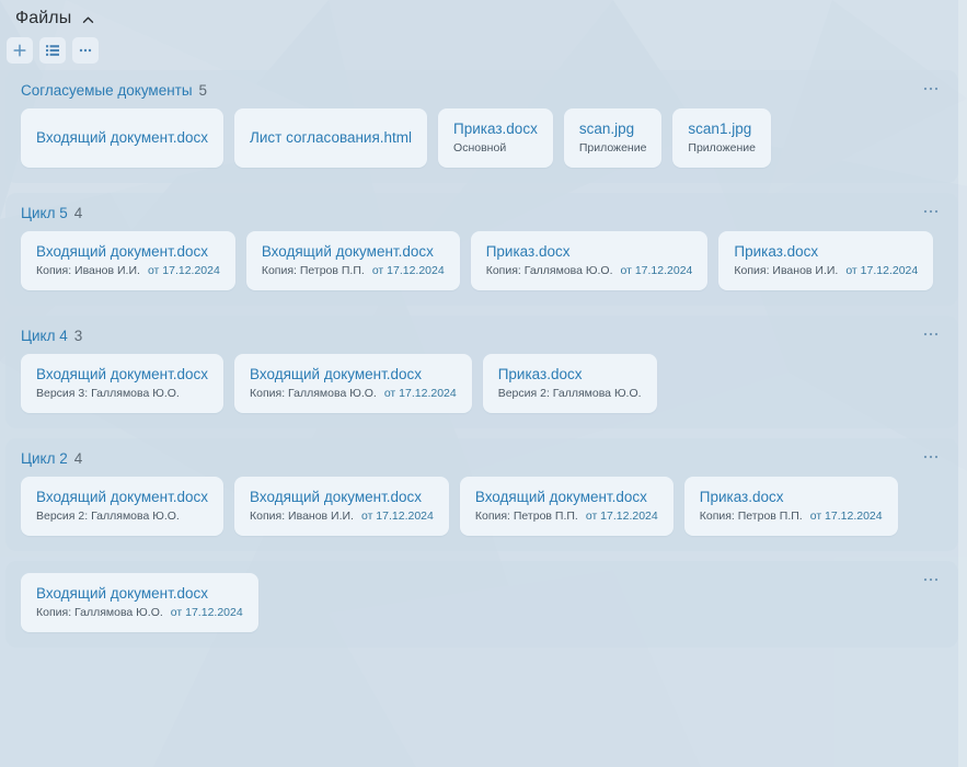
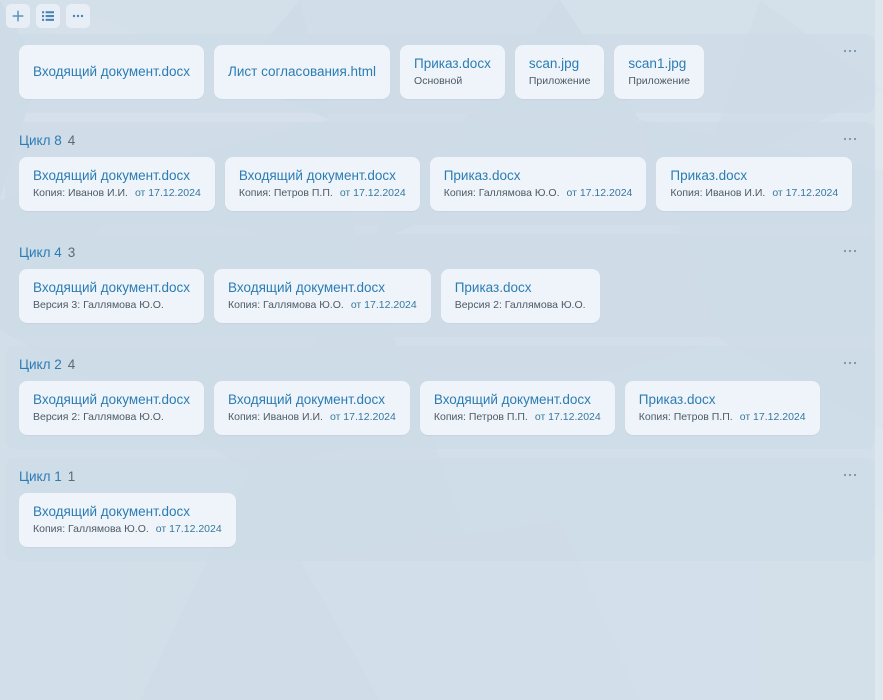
- Файлы
- Согласуемые документы
- 5
  Входящий документ.docx
  Лист согласования.html
  Приказ.docx
  Основной
  scan.jpg
  Приложение
  scan1.jpg
  Приложение
- Цикл 5
+ Цикл 8
  4
  Входящий документ.docx
  Копия: Иванов И.И. от 17.12.2024
  Входящий документ.docx
  Копия: Петров П.П. от 17.12.2024
  Приказ.docx
  Копия: Галлямова Ю.О. от 17.12.2024
  Приказ.docx
  Копия: Иванов И.И. от 17.12.2024
  Цикл 4
  3
  Входящий документ.docx
  Версия 3: Галлямова Ю.О.
  Входящий документ.docx
  Копия: Галлямова Ю.О. от 17.12.2024
  Приказ.docx
  Версия 2: Галлямова Ю.О.
  Цикл 2
  4
  Входящий документ.docx
  Версия 2: Галлямова Ю.О.
  Входящий документ.docx
  Копия: Иванов И.И. от 17.12.2024
  Входящий документ.docx
  Копия: Петров П.П. от 17.12.2024
  Приказ.docx
  Копия: Петров П.П. от 17.12.2024
+ Цикл 1
+ 1
  Входящий документ.docx
  Копия: Галлямова Ю.О. от 17.12.2024
